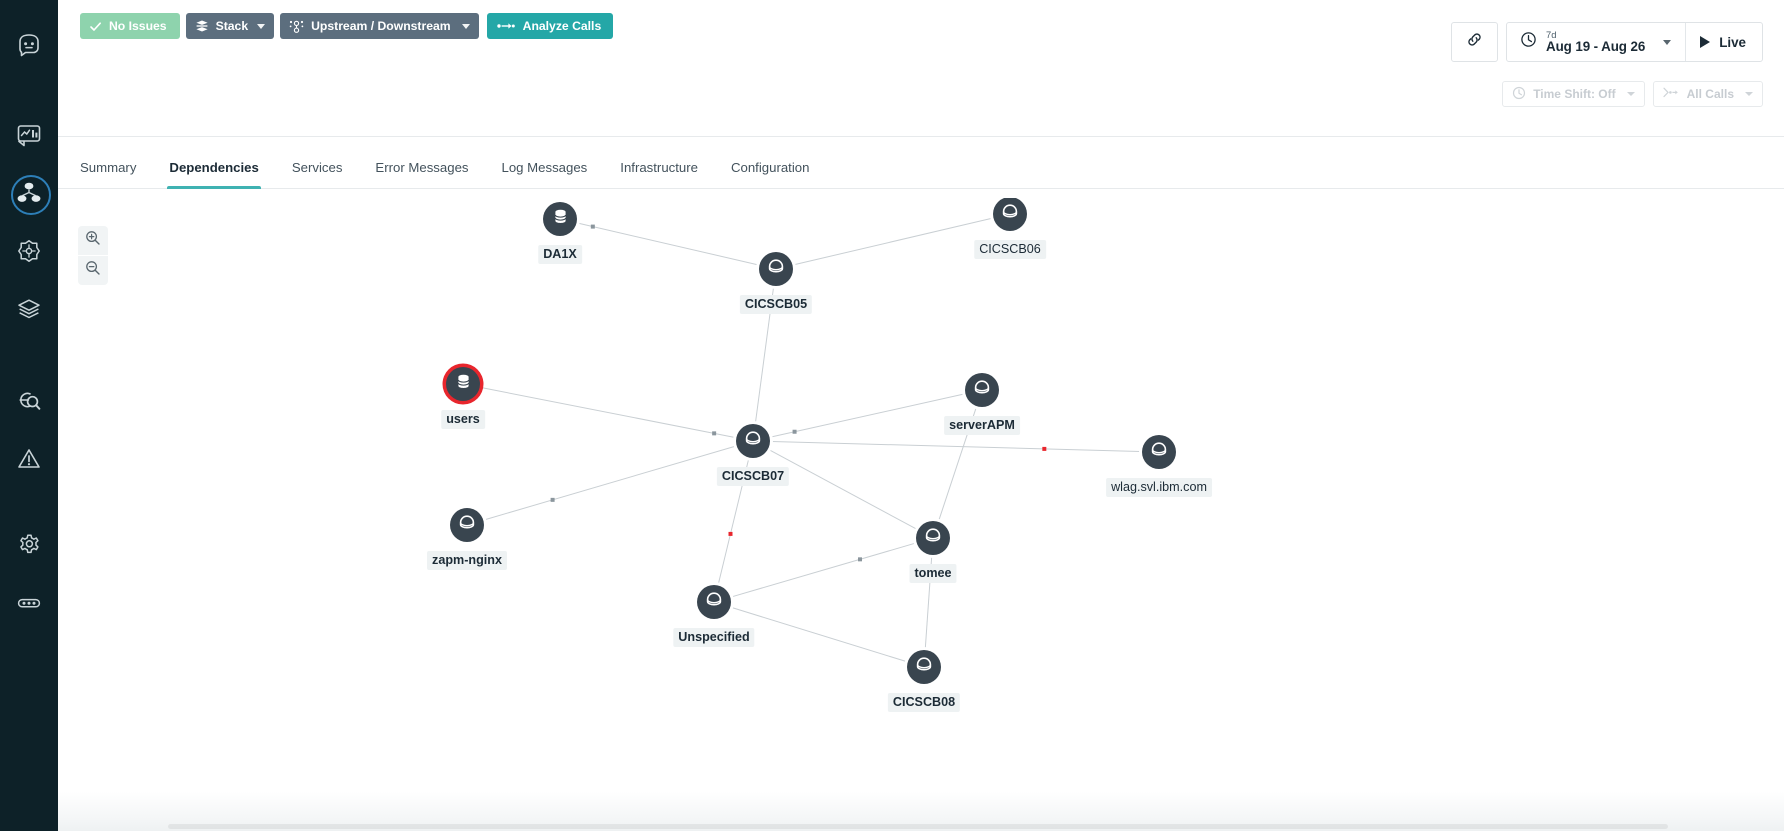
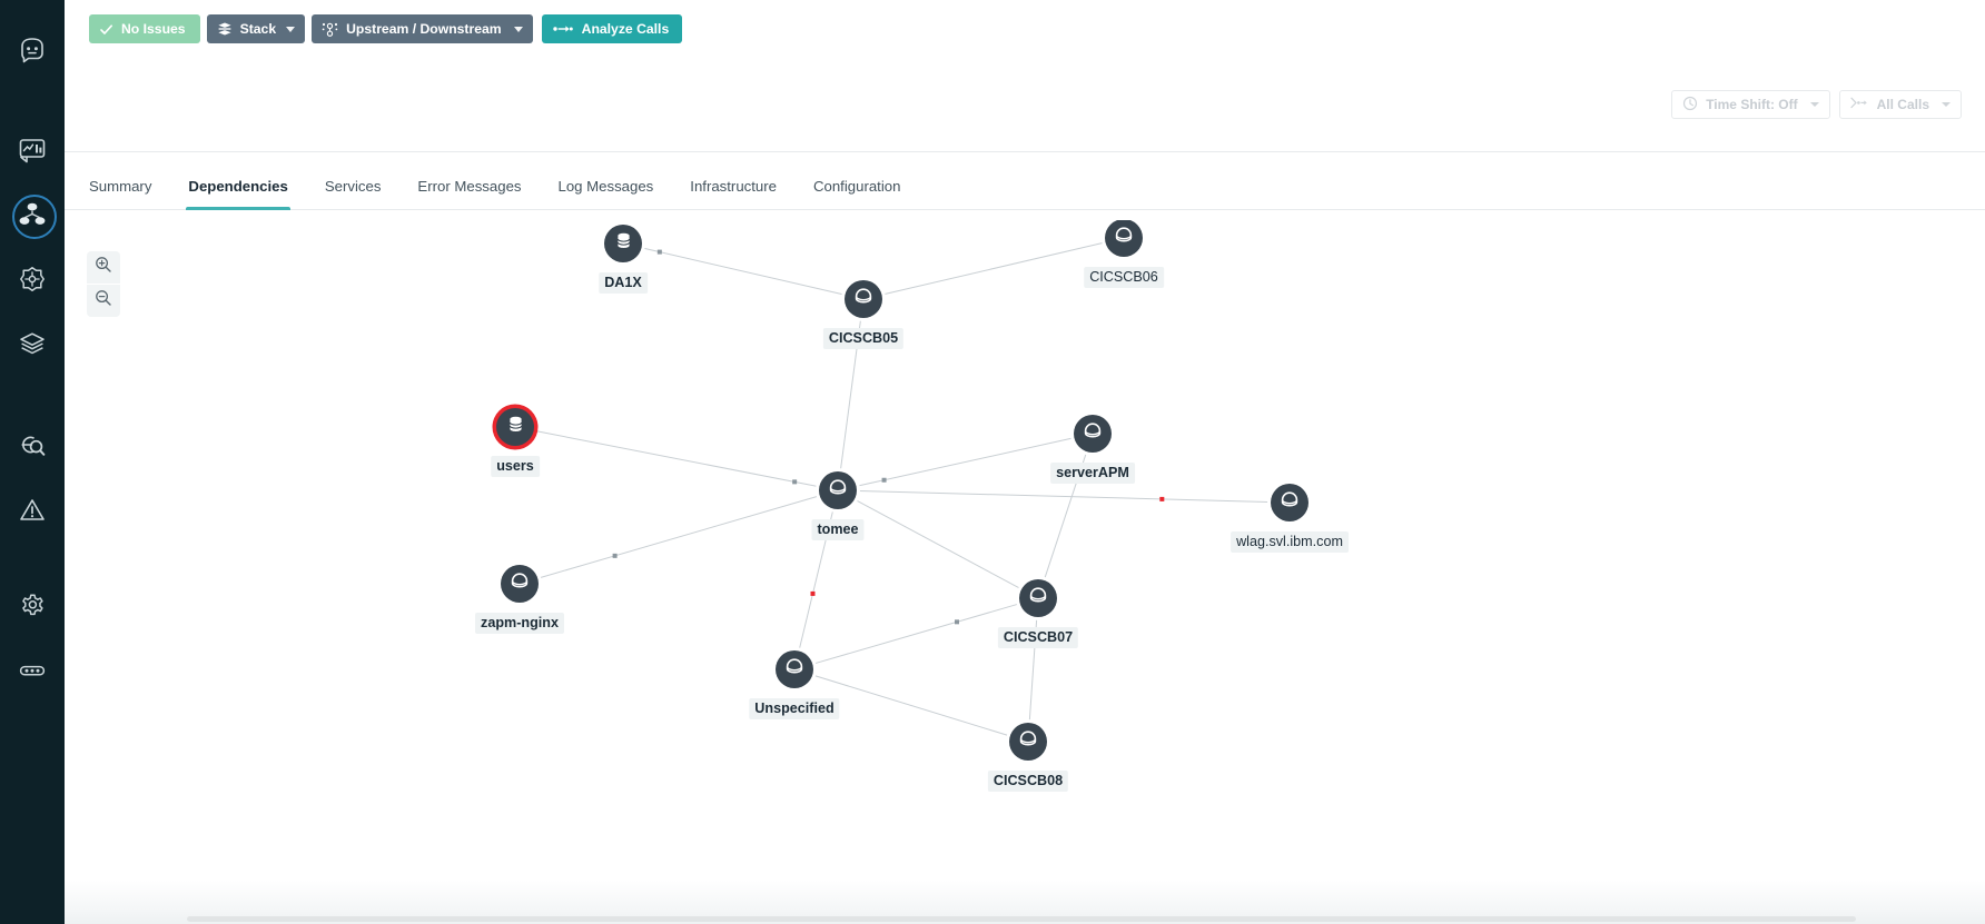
  No Issues
  Stack
  Upstream / Downstream
  Analyze Calls
- 7d
- Aug 19 - Aug 26
- Live
  Time Shift: Off
  All Calls
  Summary
  Dependencies
  Services
  Error Messages
  Log Messages
  Infrastructure
  Configuration
  DA1X
  CICSCB06
  CICSCB05
  users
  serverAPM
- CICSCB07
+ tomee
  wlag.svl.ibm.com
  zapm-nginx
- tomee
+ CICSCB07
  Unspecified
  CICSCB08
